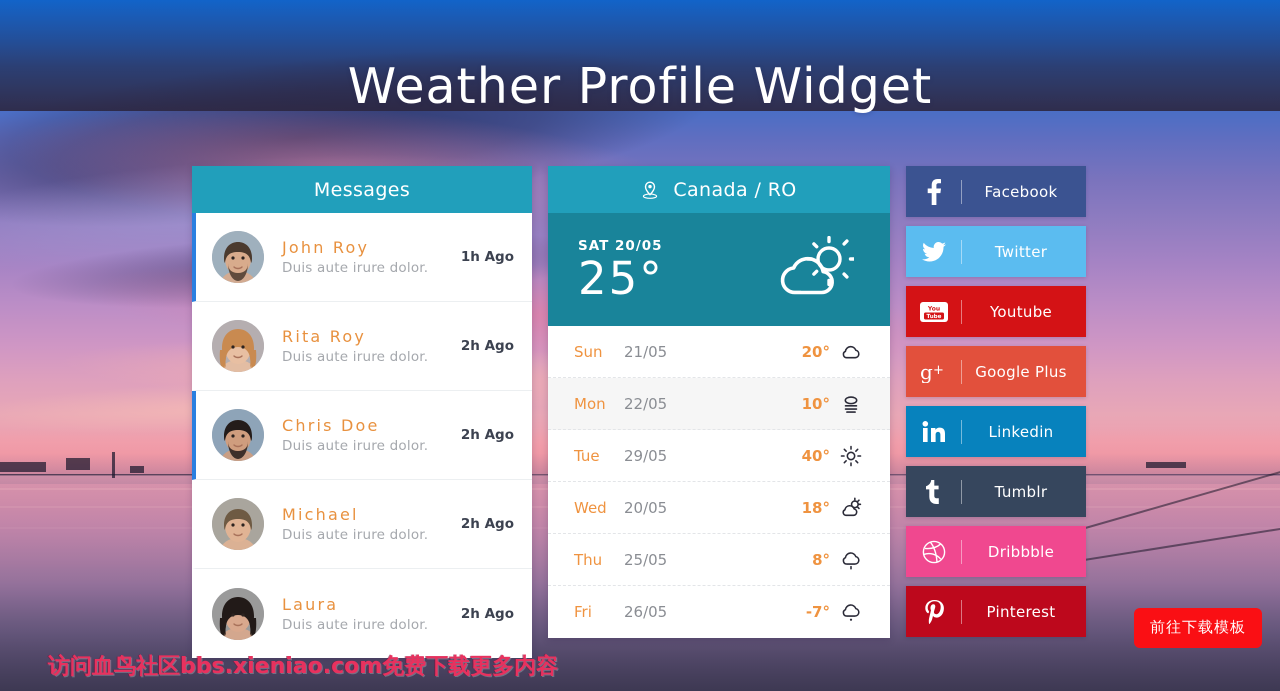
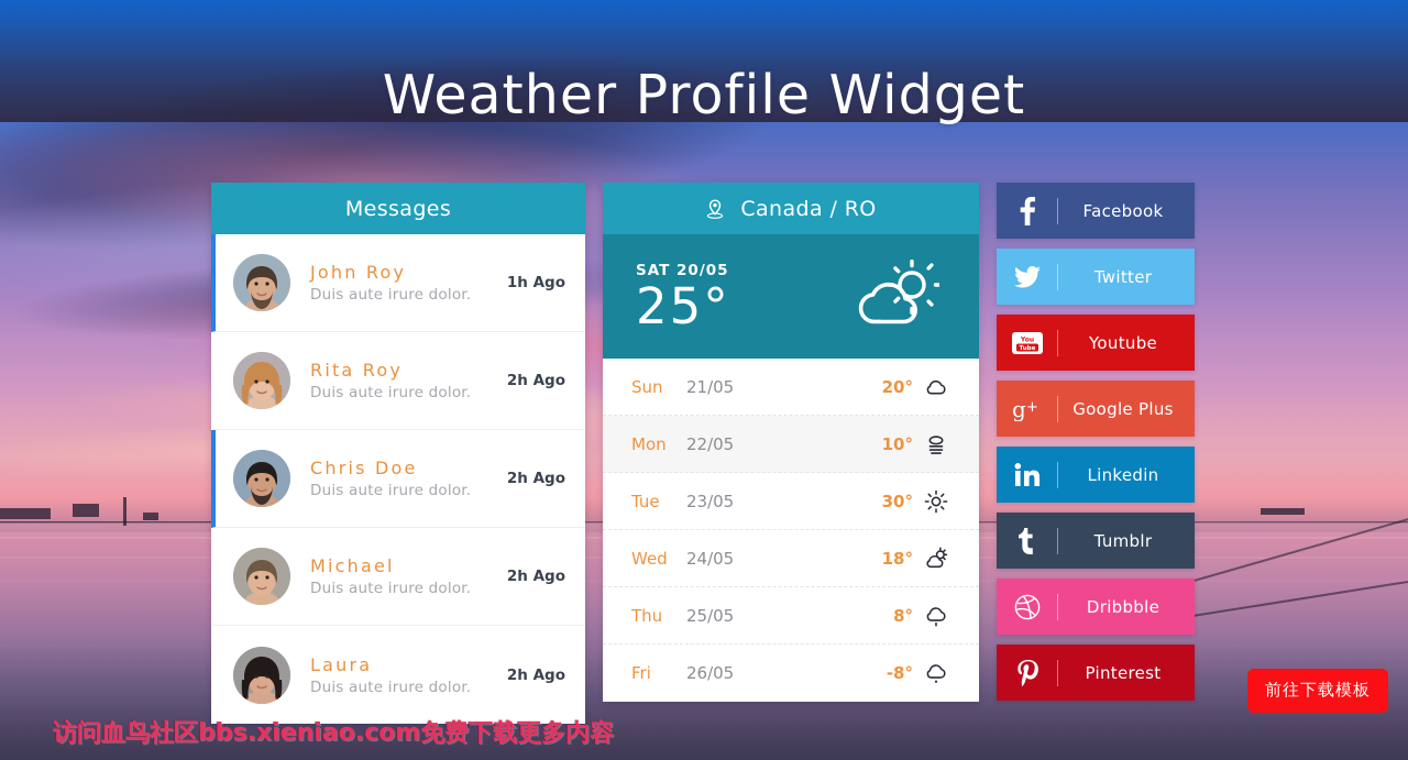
  Weather Profile Widget
  Messages
  John Roy
  Duis aute irure dolor.
  1h Ago
  Rita Roy
  Duis aute irure dolor.
  2h Ago
  Chris Doe
  Duis aute irure dolor.
  2h Ago
  Michael
  Duis aute irure dolor.
  2h Ago
  Laura
  Duis aute irure dolor.
  2h Ago
  Canada / RO
  SAT 20/05
  25°
  Sun
  21/05
  20°
  Mon
  22/05
  10°
  Tue
- 29/05
+ 23/05
- 40°
+ 30°
  Wed
- 20/05
+ 24/05
  18°
  Thu
  25/05
  8°
  Fri
  26/05
- -7°
+ -8°
  Facebook
  Twitter
  Youtube
  g
  +
  Google Plus
  Linkedin
  Tumblr
  Dribbble
  Pinterest
  访问血鸟社区bbs.xieniao.com免费下载更多内容
  前往下载模板
